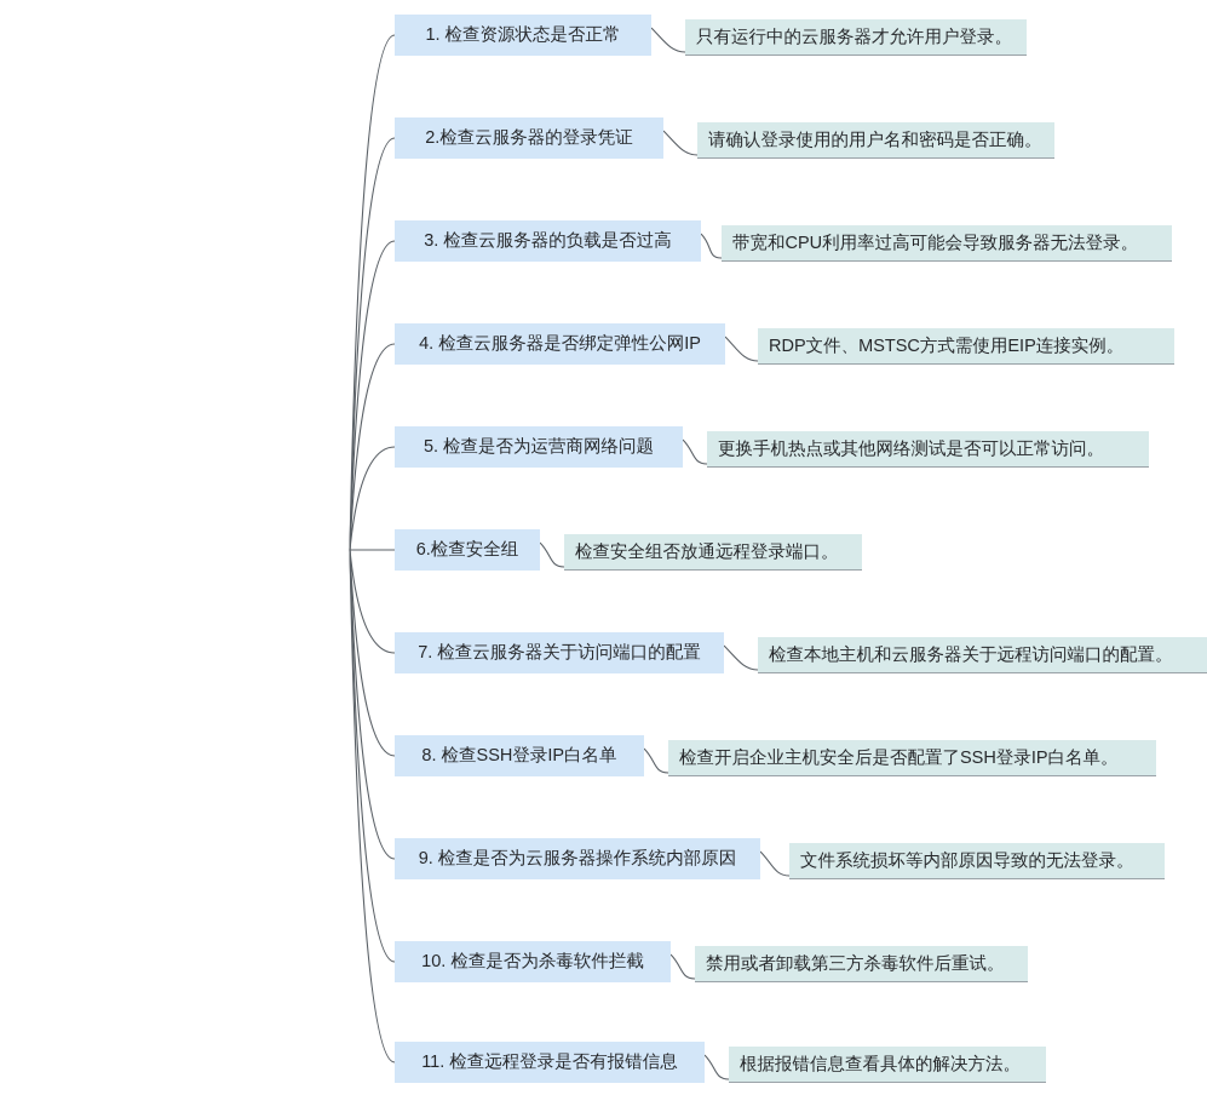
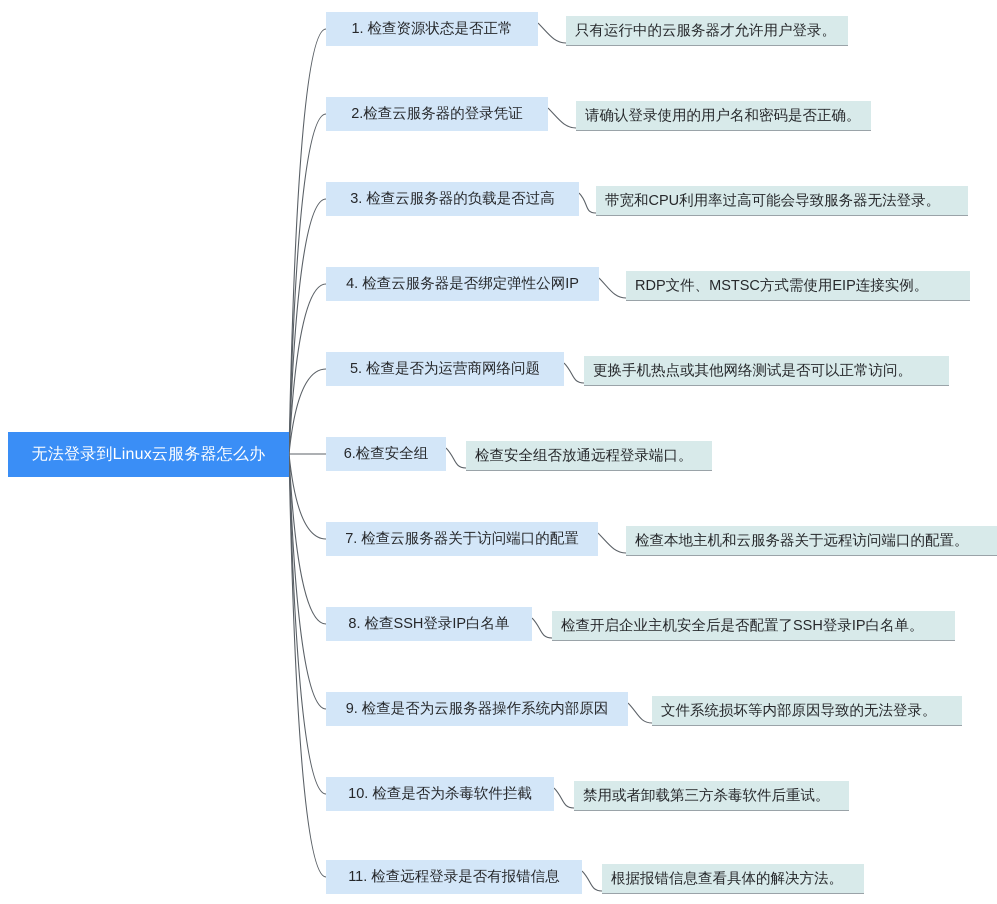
+ 无法登录到Linux云服务器怎么办
  1. 检查资源状态是否正常
  只有运行中的云服务器才允许用户登录。
  2.检查云服务器的登录凭证
  请确认登录使用的用户名和密码是否正确。
  3. 检查云服务器的负载是否过高
  带宽和CPU利用率过高可能会导致服务器无法登录。
  4. 检查云服务器是否绑定弹性公网IP
  RDP文件、MSTSC方式需使用EIP连接实例。
  5. 检查是否为运营商网络问题
  更换手机热点或其他网络测试是否可以正常访问。
  6.检查安全组
  检查安全组否放通远程登录端口。
  7. 检查云服务器关于访问端口的配置
  检查本地主机和云服务器关于远程访问端口的配置。
  8. 检查SSH登录IP白名单
  检查开启企业主机安全后是否配置了SSH登录IP白名单。
  9. 检查是否为云服务器操作系统内部原因
  文件系统损坏等内部原因导致的无法登录。
  10. 检查是否为杀毒软件拦截
  禁用或者卸载第三方杀毒软件后重试。
  11. 检查远程登录是否有报错信息
  根据报错信息查看具体的解决方法。
